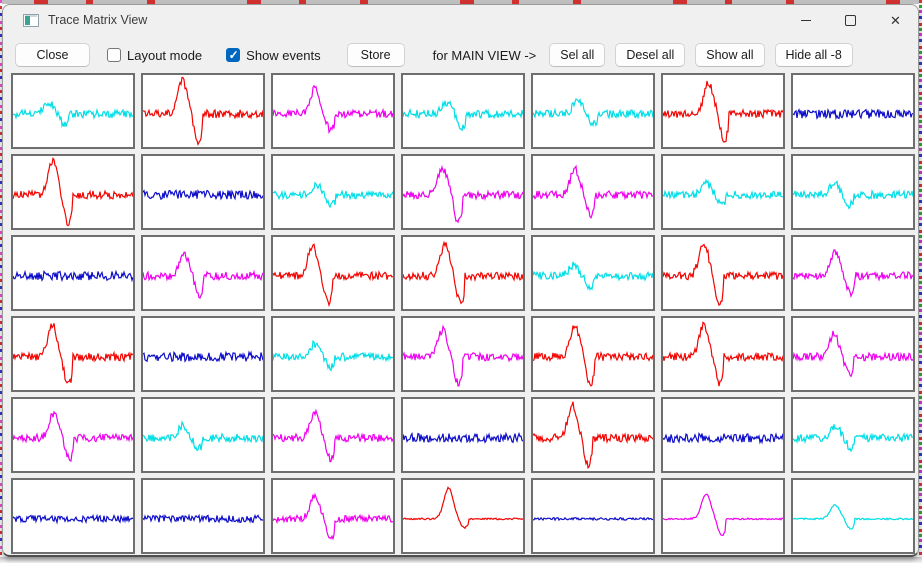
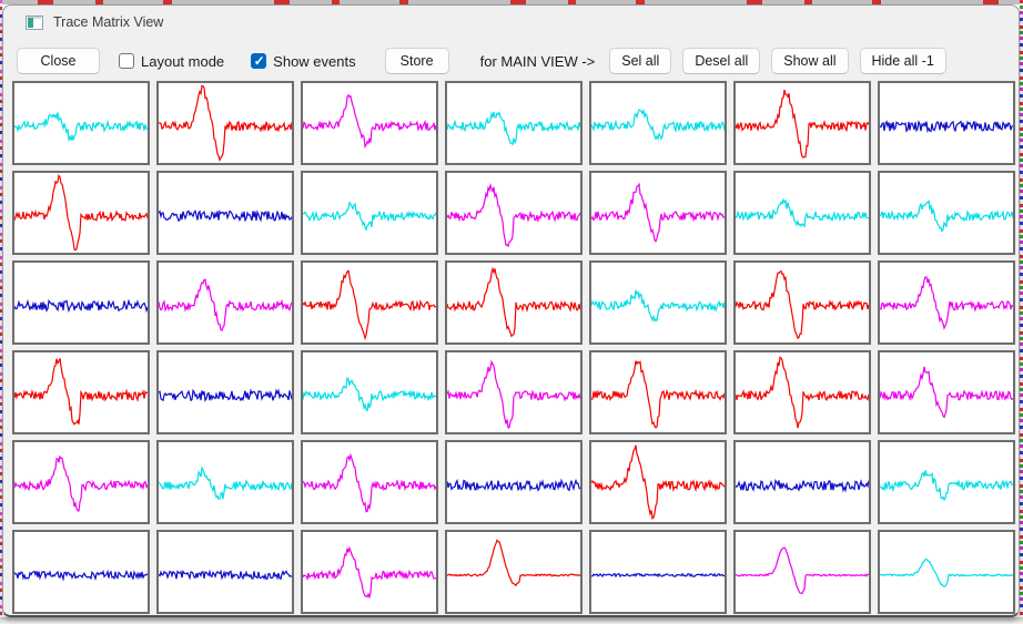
  Trace Matrix View
- ✕
  Close
  Layout mode
  Show events
  Store
  for MAIN VIEW ->
  Sel all
  Desel all
  Show all
- Hide all -8
+ Hide all -1
